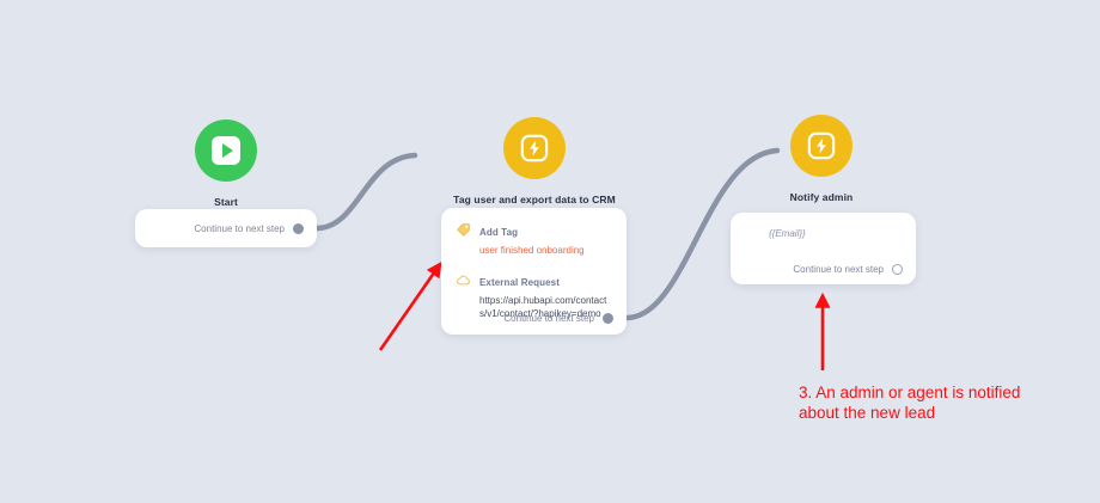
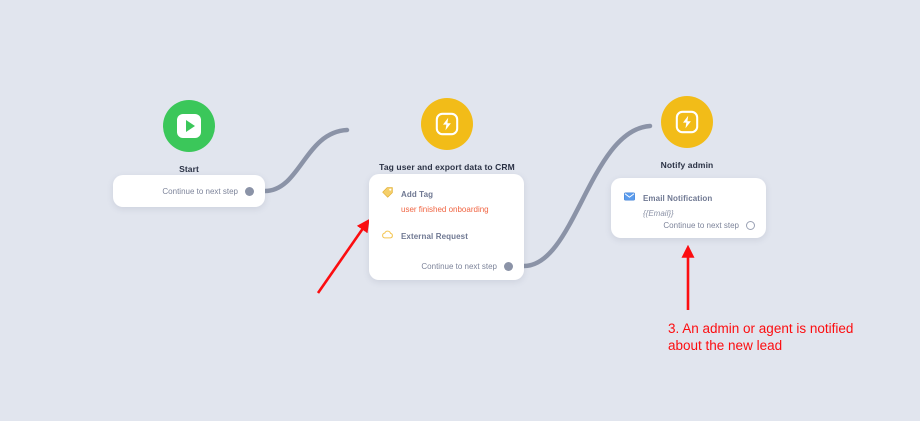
  Start
  Tag user and export data to CRM
  Notify admin
  Continue to next step
  Add Tag
  user finished onboarding
  External Request
- https://api.hubapi.com/contacts/v1/contact/?hapikey=demo
  Continue to next step
+ Email Notification
  {{Email}}
  Continue to next step
  3. An admin or agent is notified
  about the new lead
